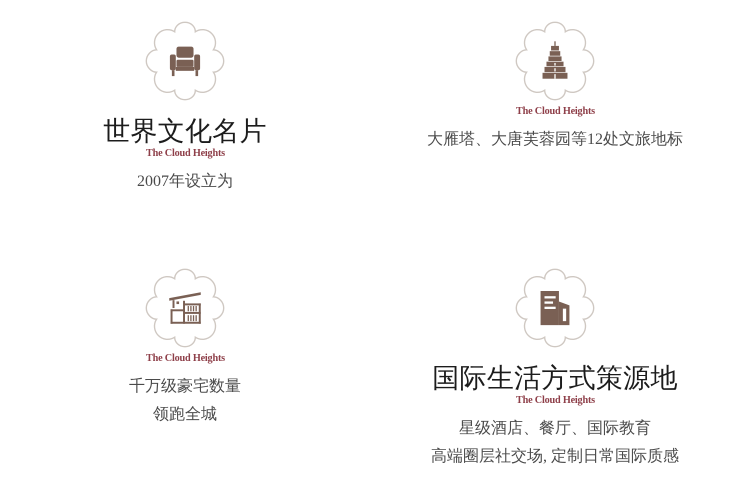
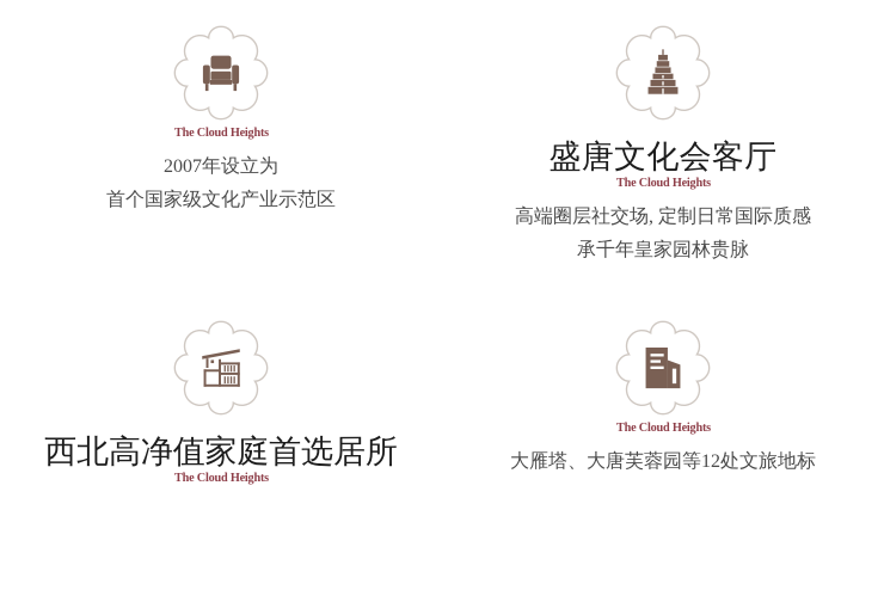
- 世界文化名片
  The Cloud Heights
  2007年设立为
+ 首个国家级文化产业示范区
+ 盛唐文化会客厅
  The Cloud Heights
- 大雁塔、大唐芙蓉园等12处文旅地标
+ 高端圈层社交场, 定制日常国际质感
+ 承千年皇家园林贵脉
+ 西北高净值家庭首选居所
  The Cloud Heights
- 千万级豪宅数量
- 领跑全城
- 国际生活方式策源地
  The Cloud Heights
- 星级酒店、餐厅、国际教育
- 高端圈层社交场, 定制日常国际质感
+ 大雁塔、大唐芙蓉园等12处文旅地标
